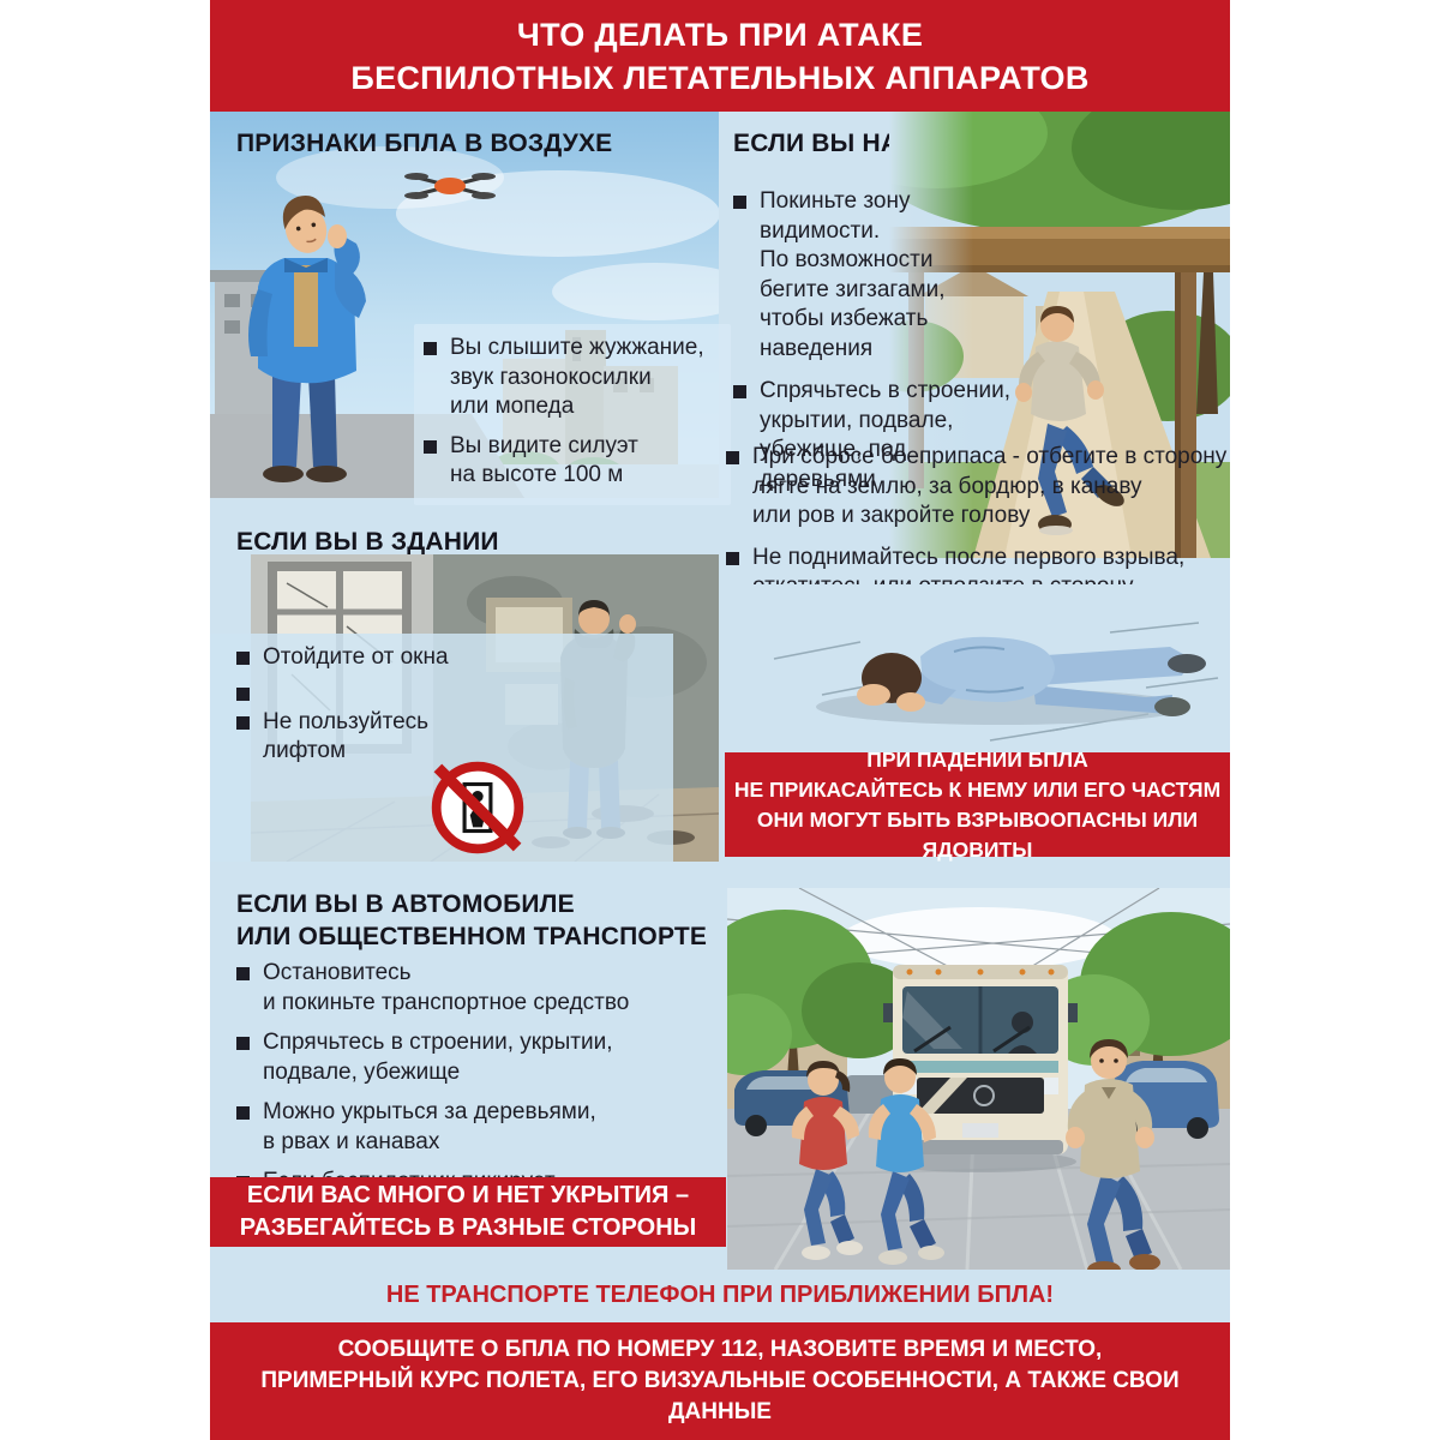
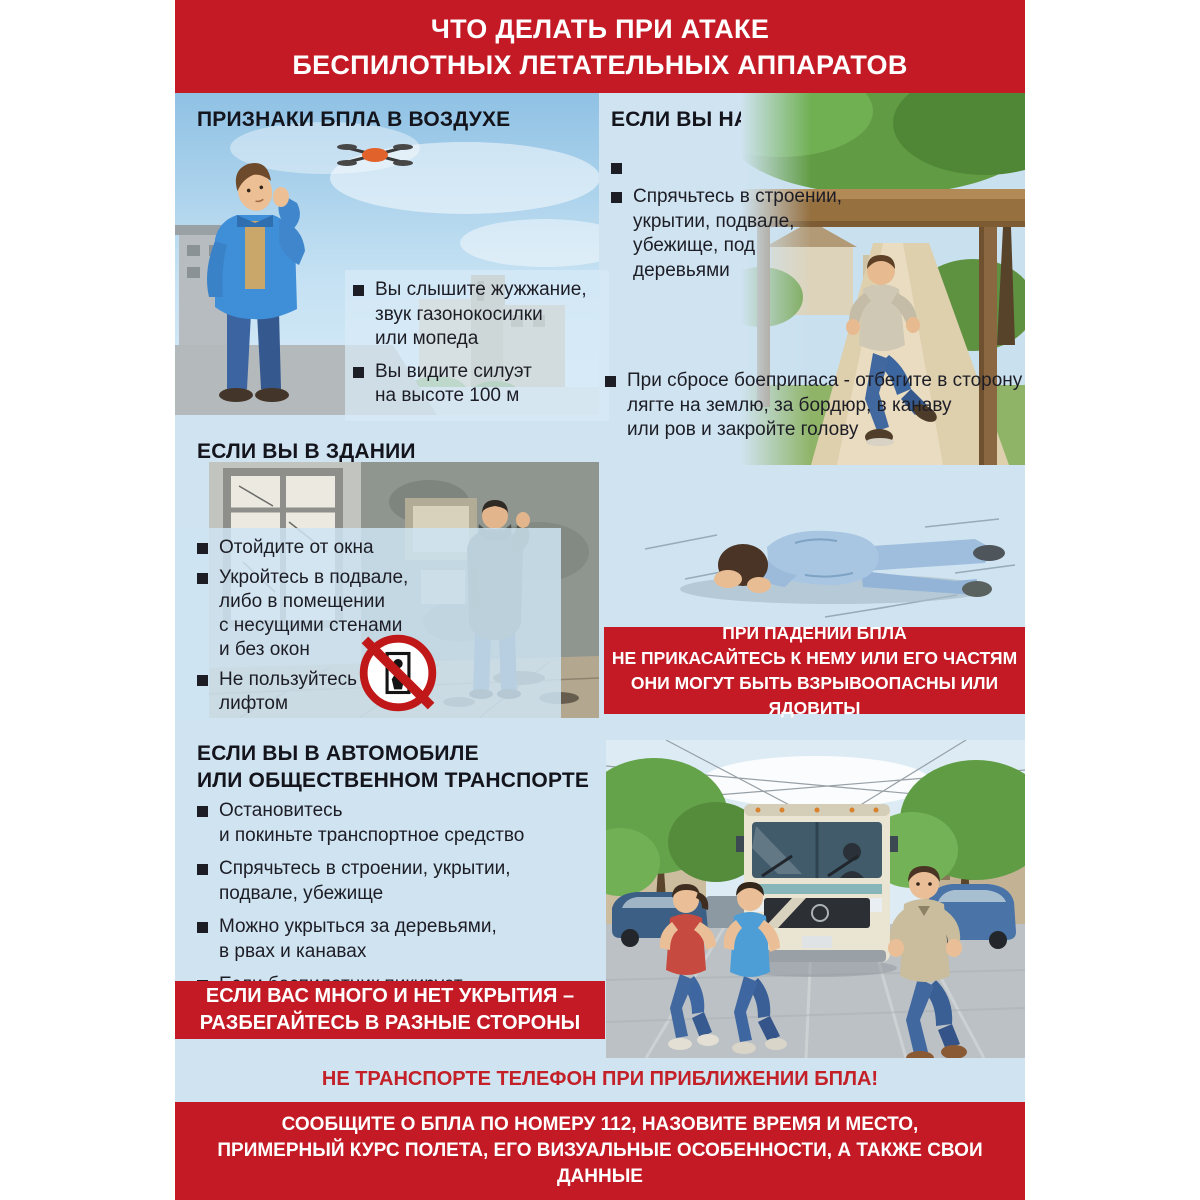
  ЧТО ДЕЛАТЬ ПРИ АТАКЕ
  БЕСПИЛОТНЫХ ЛЕТАТЕЛЬНЫХ АППАРАТОВ
  ПРИЗНАКИ БПЛА В ВОЗДУХЕ
  Вы слышите жужжание,
  звук газонокосилки
  или мопеда
  Вы видите силуэт
  на высоте 100 м
  ЕСЛИ ВЫ В ЗДАНИИ
  Отойдите от окна
+ Укройтесь в подвале,
+ либо в помещении
+ с несущими стенами
+ и без окон
  Не пользуйтесь
  лифтом
  ЕСЛИ ВЫ В АВТОМОБИЛЕ
  ИЛИ ОБЩЕСТВЕННОМ ТРАНСПОРТЕ
  Остановитесь
  и покиньте транспортное средство
  Спрячьтесь в строении, укрытии,
  подвале, убежище
  Можно укрыться за деревьями,
  в рвах и канавах
  ЕСЛИ ВАС МНОГО И НЕТ УКРЫТИЯ –
  РАЗБЕГАЙТЕСЬ В РАЗНЫЕ СТОРОНЫ
- Покиньте зону
- видимости.
- По возможности
- бегите зигзагами,
- чтобы избежать
- наведения
  Спрячьтесь в строении,
  укрытии, подвале,
  убежище, под деревьями
  При сбросе боеприпаса - отбегите в сторону
  лягте на землю, за бордюр, в канаву
  или ров и закройте голову
- Не поднимайтесь после первого взрыва,
  ПРИ ПАДЕНИИ БПЛА
  НЕ ПРИКАСАЙТЕСЬ К НЕМУ ИЛИ ЕГО ЧАСТЯМ
  ОНИ МОГУТ БЫТЬ ВЗРЫВООПАСНЫ ИЛИ ЯДОВИТЫ
  НЕ ТРАНСПОРТЕ ТЕЛЕФОН ПРИ ПРИБЛИЖЕНИИ БПЛА!
  СООБЩИТЕ О БПЛА ПО НОМЕРУ 112, НАЗОВИТЕ ВРЕМЯ И МЕСТО,
  ПРИМЕРНЫЙ КУРС ПОЛЕТА, ЕГО ВИЗУАЛЬНЫЕ ОСОБЕННОСТИ, А ТАКЖЕ СВОИ ДАННЫЕ
